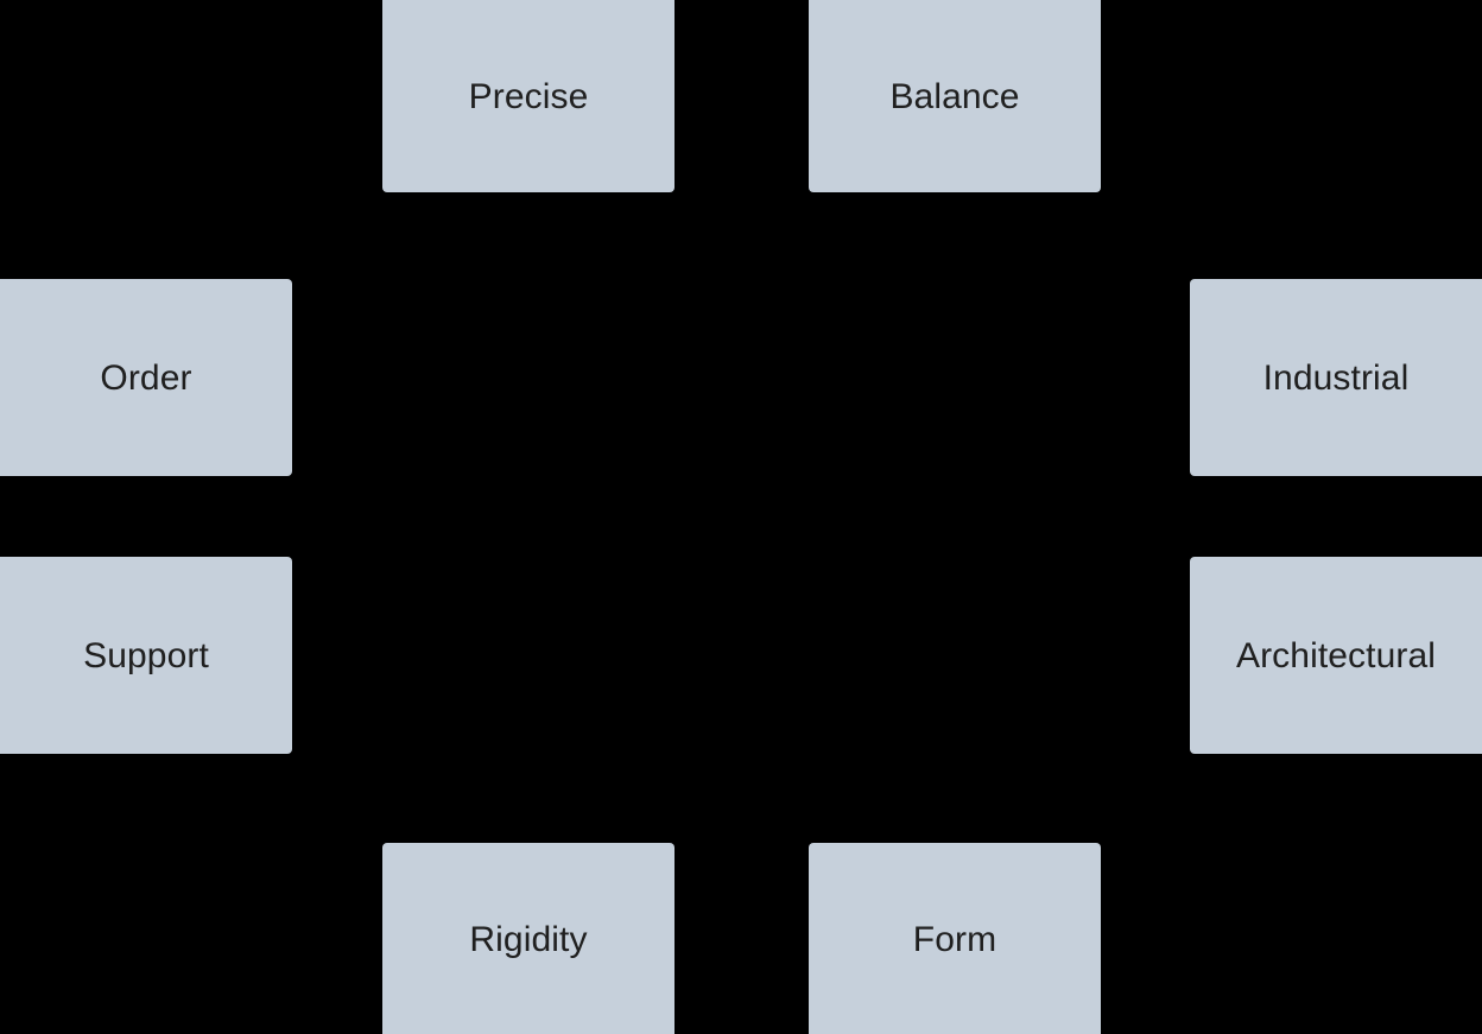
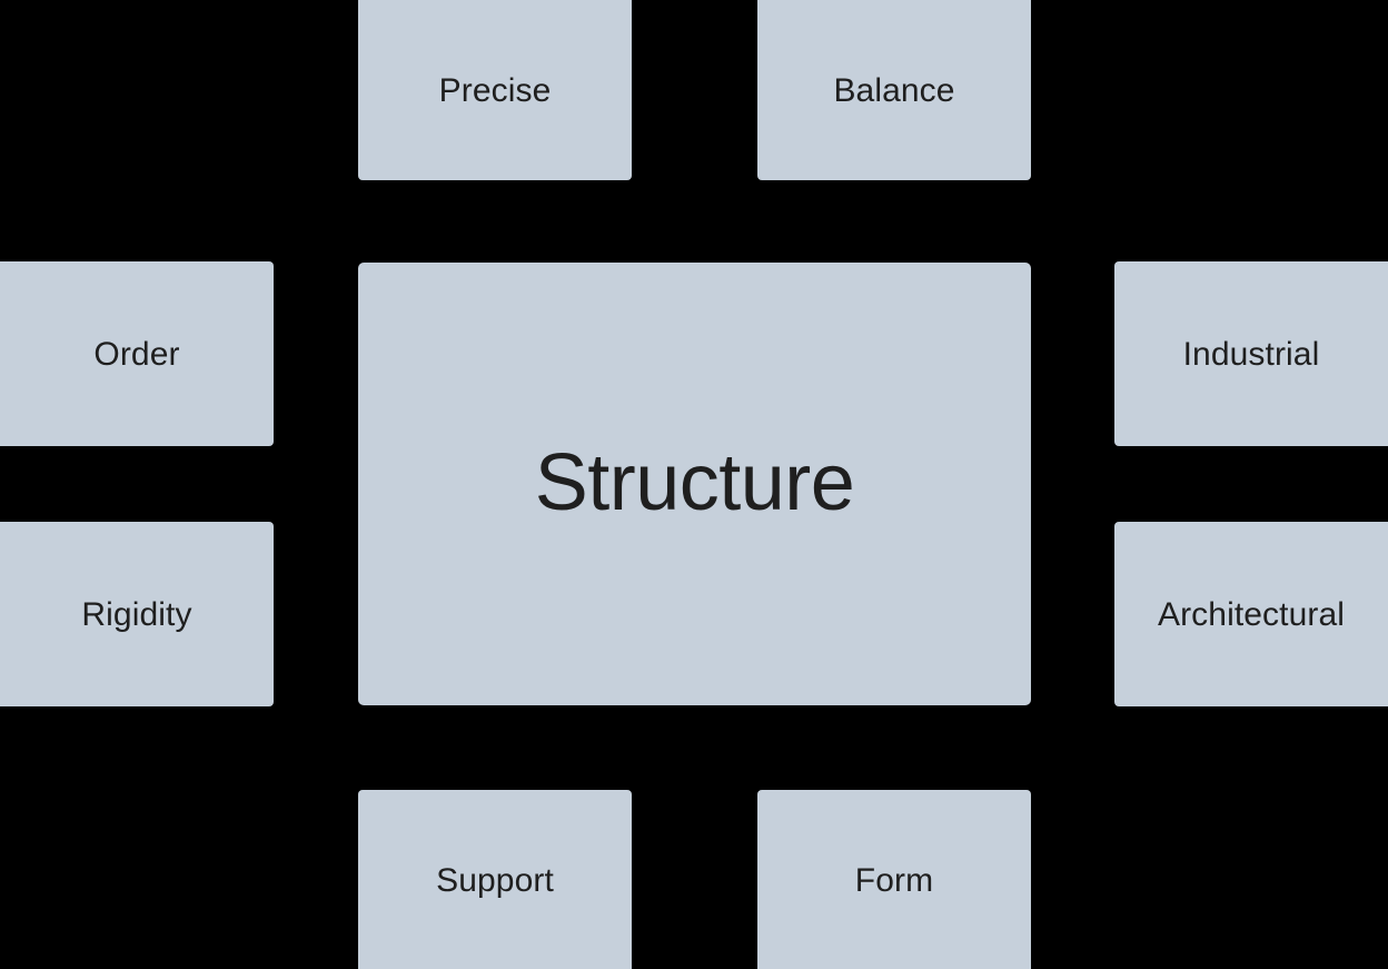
  Precise
  Balance
  Order
- Support
+ Rigidity
+ Structure
  Industrial
  Architectural
- Rigidity
+ Support
  Form
